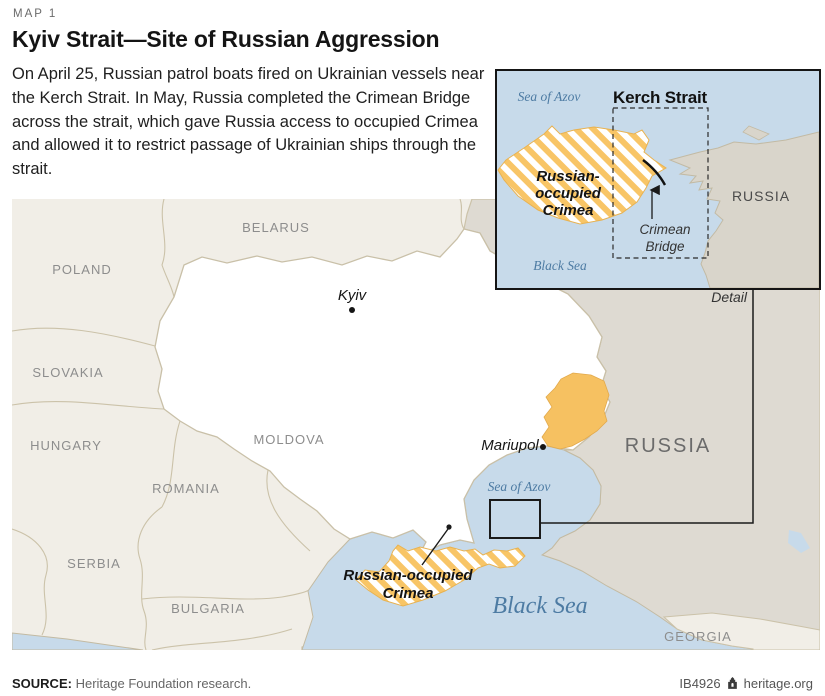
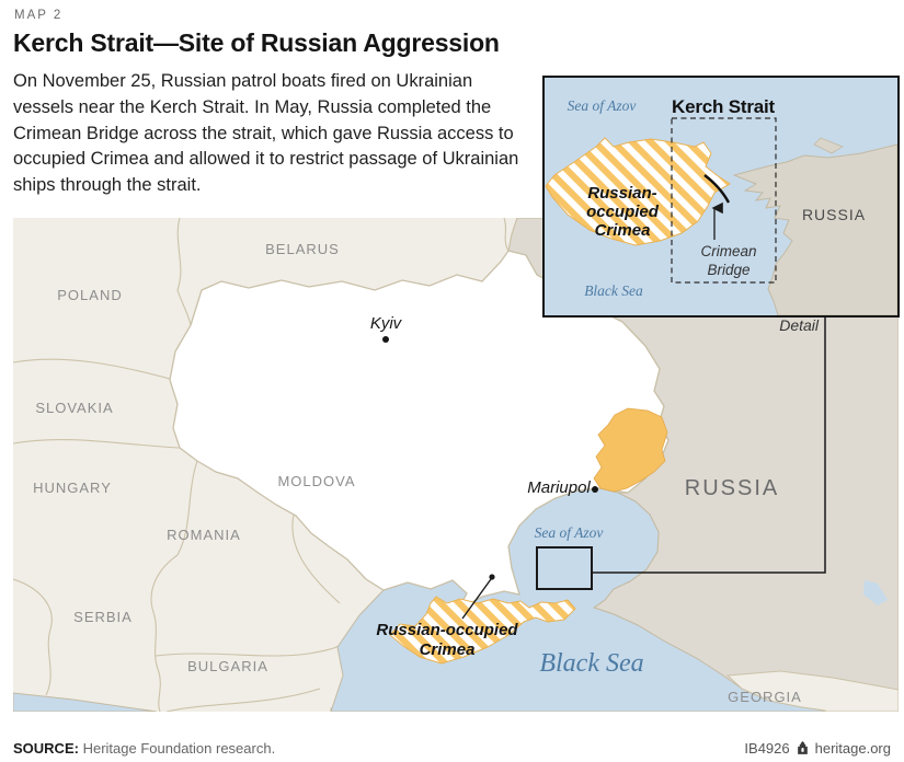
- MAP 1
+ MAP 2
- Kyiv Strait—Site of Russian Aggression
+ Kerch Strait—Site of Russian Aggression
- On April 25, Russian patrol boats fired on Ukrainian vessels near the Kerch Strait. In May, Russia completed the Crimean Bridge across the strait, which gave Russia access to occupied Crimea and allowed it to restrict passage of Ukrainian ships through the strait.
+ On November 25, Russian patrol boats fired on Ukrainian vessels near the Kerch Strait. In May, Russia completed the Crimean Bridge across the strait, which gave Russia access to occupied Crimea and allowed it to restrict passage of Ukrainian ships through the strait.
  POLAND
  BELARUS
  SLOVAKIA
  HUNGARY
  MOLDOVA
  ROMANIA
  SERBIA
  BULGARIA
  GEORGIA
  RUSSIA
  Sea of Azov
  Black Sea
  Kyiv
  Mariupol
  Russian-occupied
  Crimea
  Sea of Azov
  Kerch Strait
  Russian-
  occupied
  Crimea
  RUSSIA
  Crimean
  Bridge
  Black Sea
  Detail
  SOURCE: Heritage Foundation research.
  IB4926
  heritage.org
